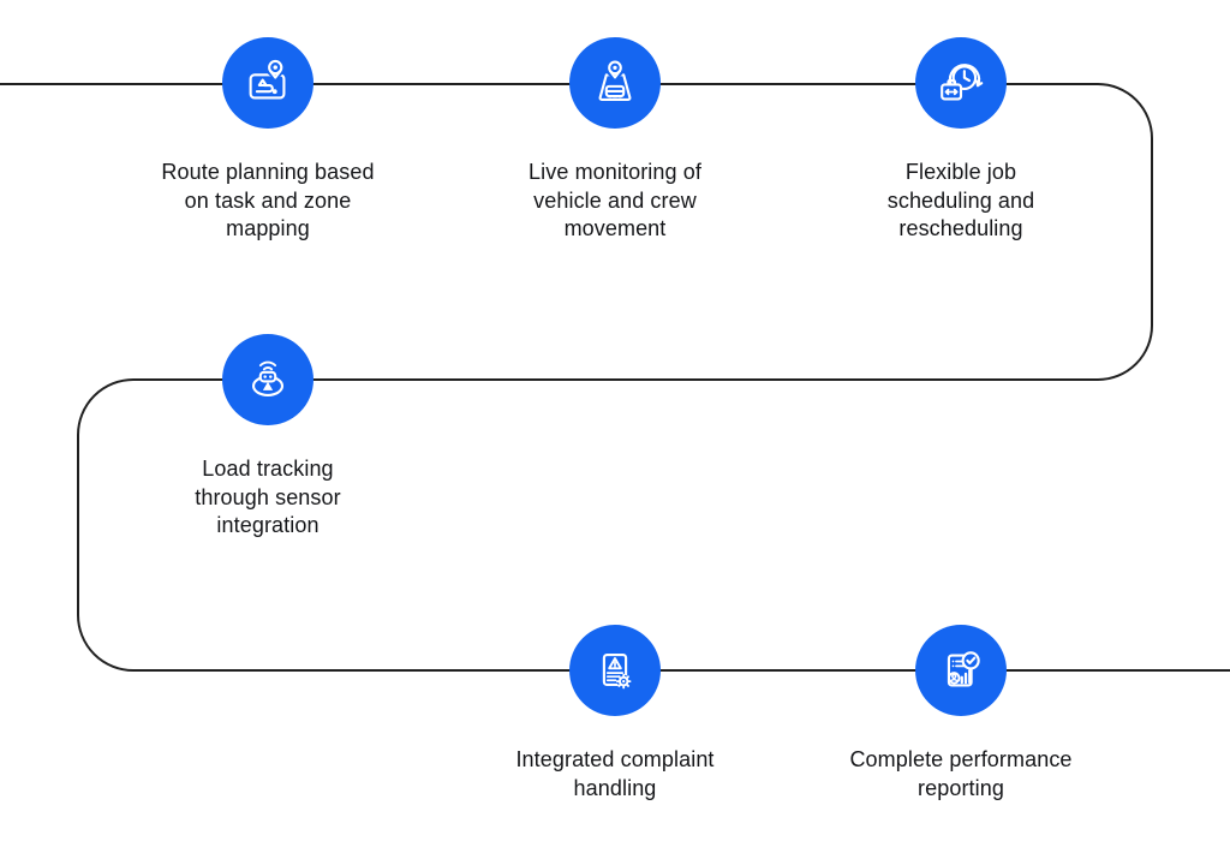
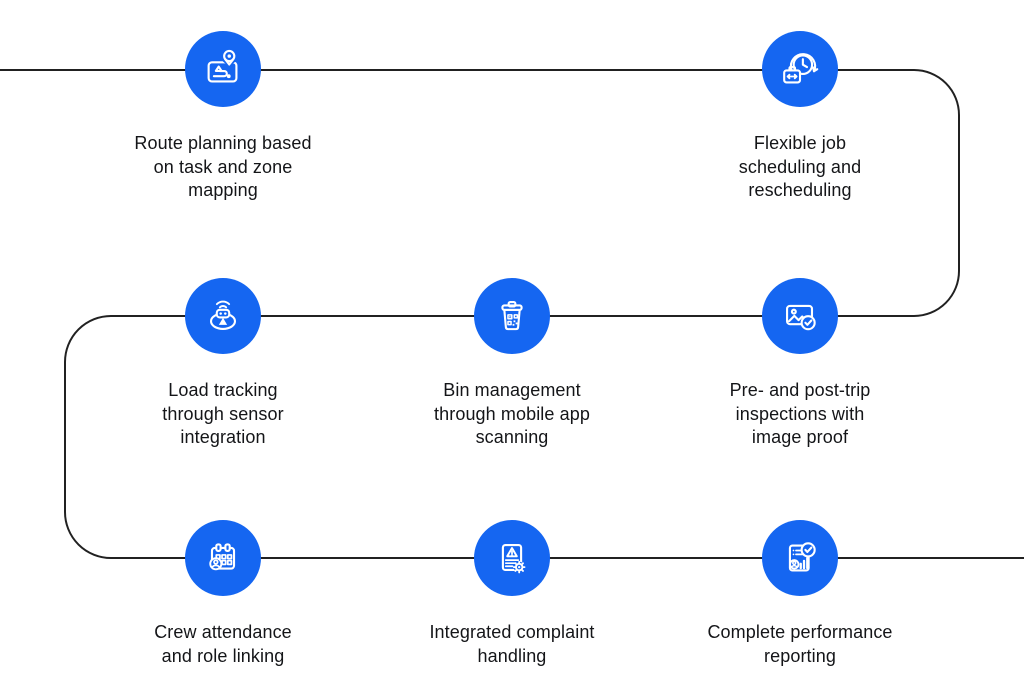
  Route planning based
  on task and zone
  mapping
- Live monitoring of
- vehicle and crew
- movement
  Flexible job
  scheduling and
  rescheduling
  Load tracking
  through sensor
  integration
+ Bin management
+ through mobile app
+ scanning
+ Pre- and post-trip
+ inspections with
+ image proof
+ Crew attendance
+ and role linking
  Integrated complaint
  handling
  Complete performance
  reporting
